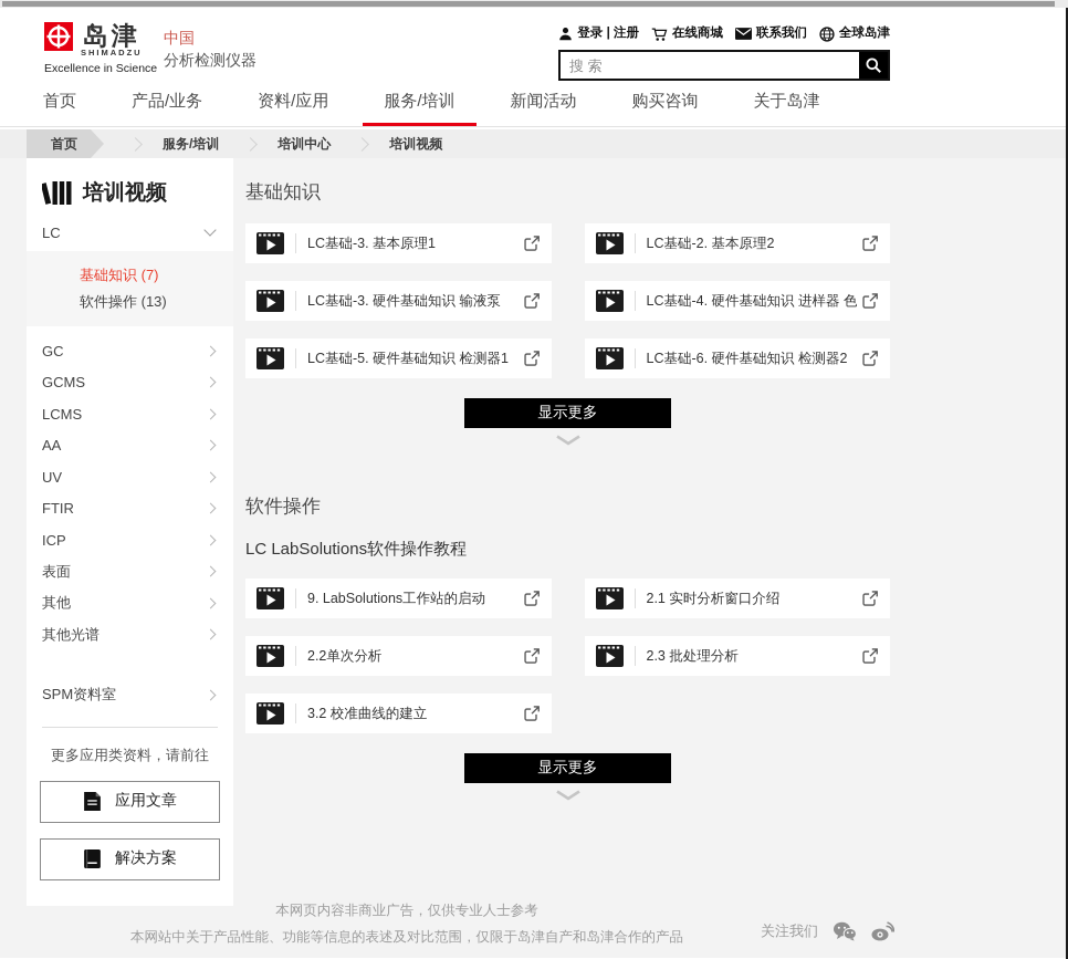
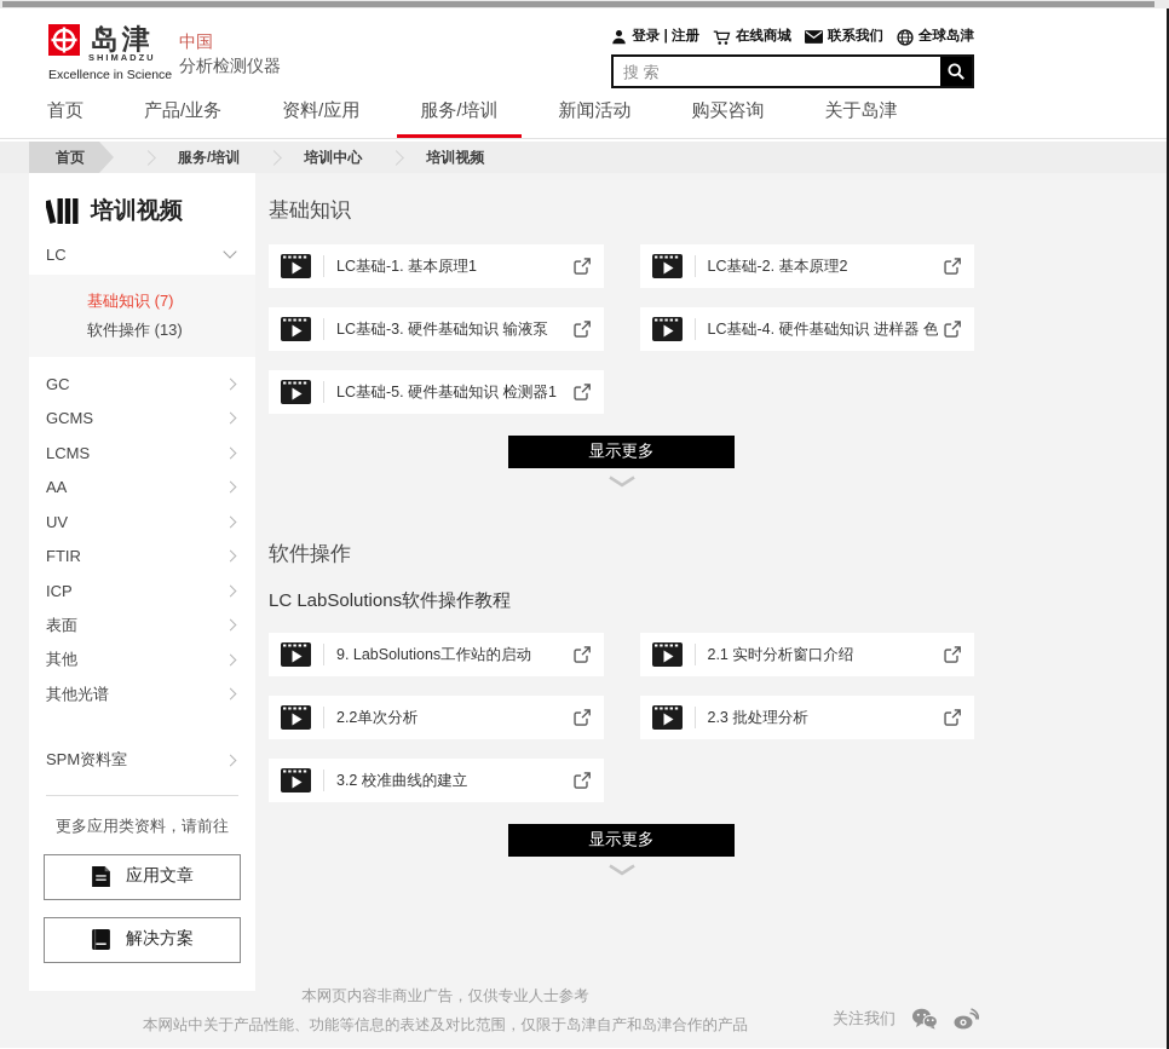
  岛津
  SHIMADZU
  Excellence in Science
  中国
  分析检测仪器
  登录 | 注册
  在线商城
  联系我们
  全球岛津
  搜 索
  首页
  产品/业务
  资料/应用
  服务/培训
  新闻活动
  购买咨询
  关于岛津
  首页
  服务/培训
  培训中心
  培训视频
  培训视频
  LC
  基础知识 (7)
  软件操作 (13)
  GC
  GCMS
  LCMS
  AA
  UV
  FTIR
  ICP
  表面
  其他
  其他光谱
  SPM资料室
  更多应用类资料，请前往
  应用文章
  解决方案
  基础知识
- LC基础-3. 基本原理1
+ LC基础-1. 基本原理1
  LC基础-2. 基本原理2
  LC基础-3. 硬件基础知识 输液泵
  LC基础-4. 硬件基础知识 进样器 色
  LC基础-5. 硬件基础知识 检测器1
- LC基础-6. 硬件基础知识 检测器2
  显示更多
  软件操作
  LC LabSolutions软件操作教程
  9. LabSolutions工作站的启动
  2.1 实时分析窗口介绍
  2.2单次分析
  2.3 批处理分析
  3.2 校准曲线的建立
  显示更多
  本网页内容非商业广告，仅供专业人士参考
  本网站中关于产品性能、功能等信息的表述及对比范围，仅限于岛津自产和岛津合作的产品
  关注我们
